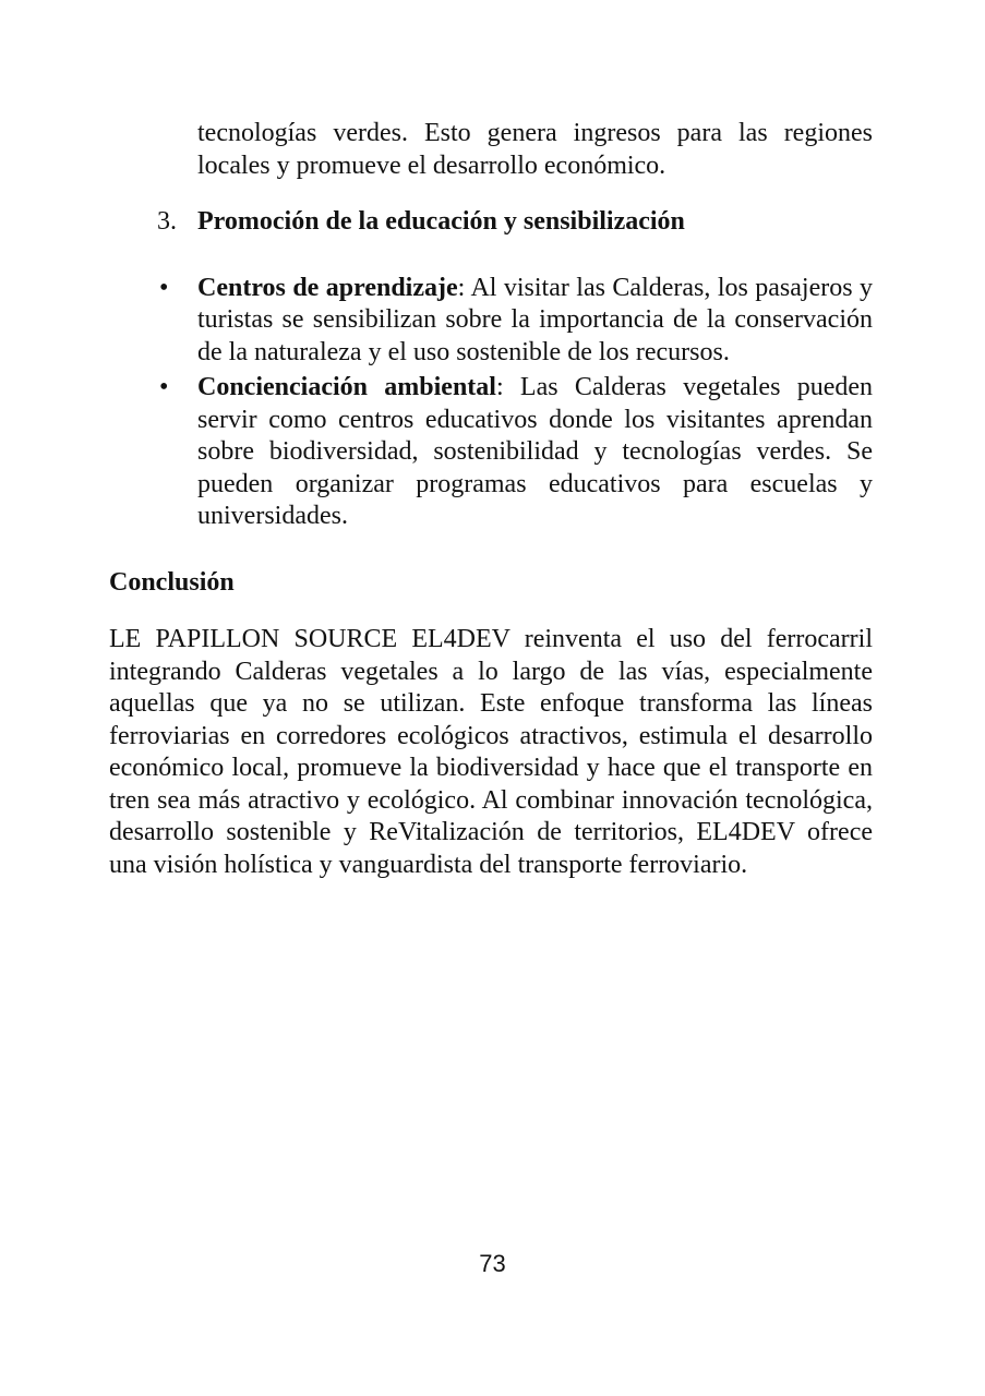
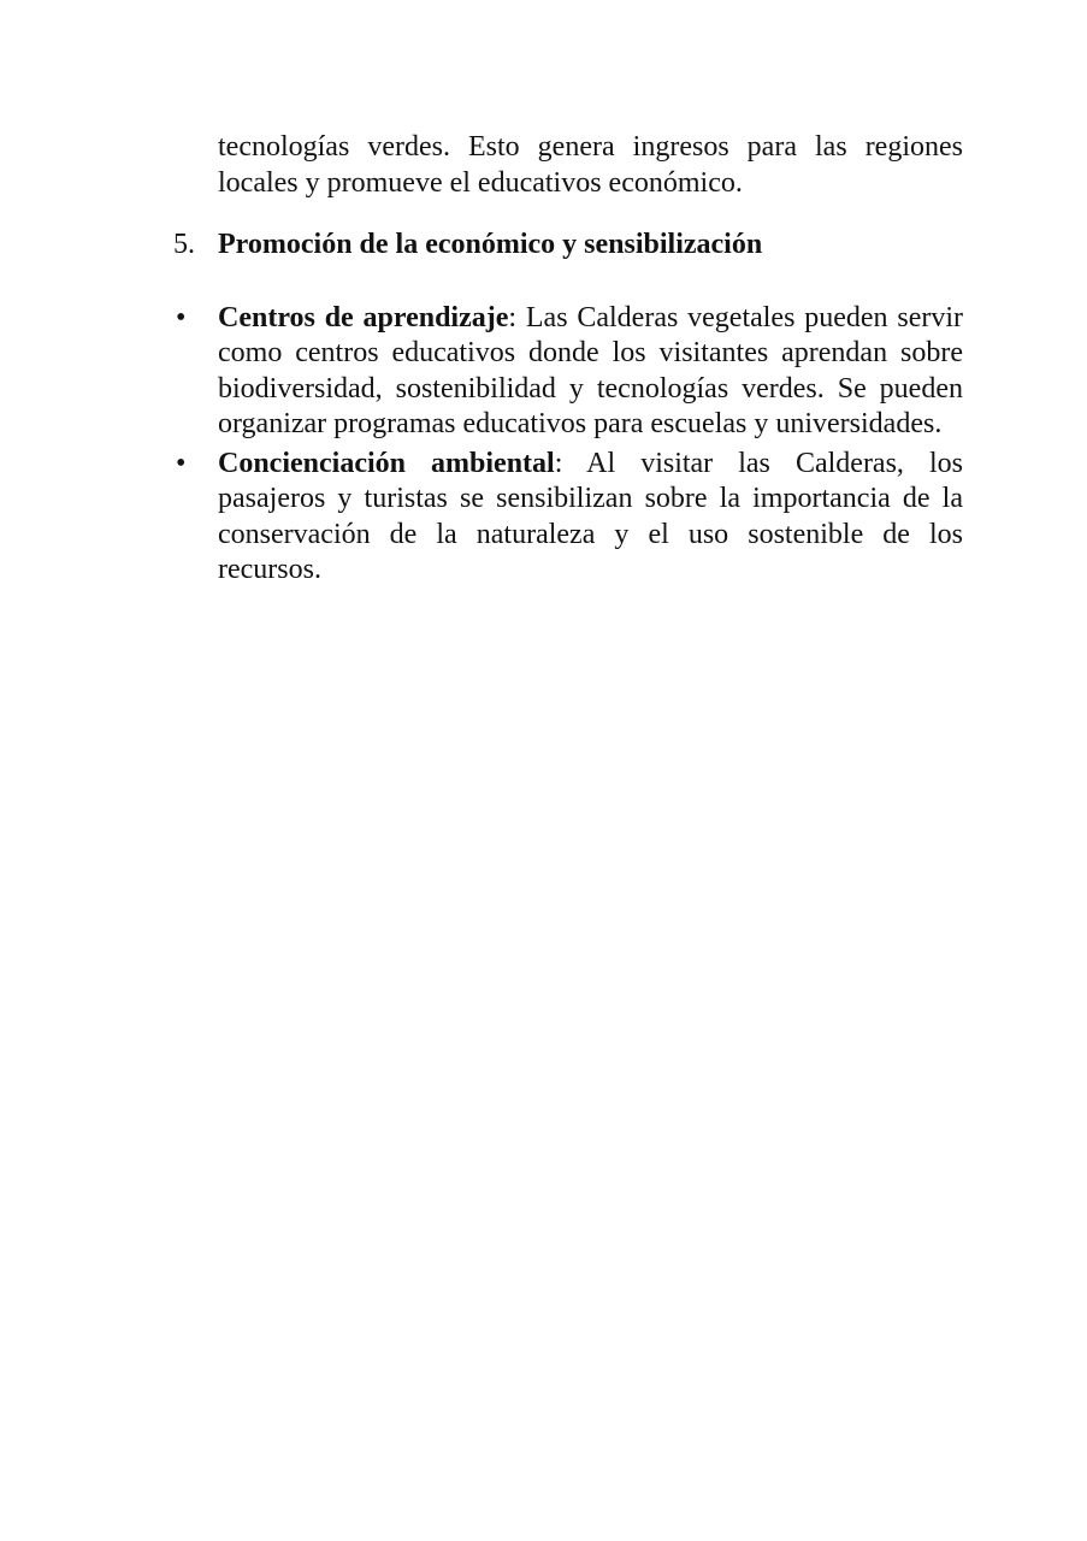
- tecnologías verdes. Esto genera ingresos para las regiones locales y promueve el desarrollo económico.
+ tecnologías verdes. Esto genera ingresos para las regiones locales y promueve el educativos económico.
- 3.
+ 5.
- Promoción de la educación y sensibilización
+ Promoción de la económico y sensibilización
  •
- Centros de aprendizaje: Al visitar las Calderas, los pasajeros y turistas se sensibilizan sobre la importancia de la conservación de la naturaleza y el uso sostenible de los recursos.
+ Centros de aprendizaje: Las Calderas vegetales pueden servir como centros educativos donde los visitantes aprendan sobre biodiversidad, sostenibilidad y tecnologías verdes. Se pueden organizar programas educativos para escuelas y universidades.
  •
- Concienciación ambiental: Las Calderas vegetales pueden servir como centros educativos donde los visitantes aprendan sobre biodiversidad, sostenibilidad y tecnologías verdes. Se pueden organizar programas educativos para escuelas y universidades.
+ Concienciación ambiental: Al visitar las Calderas, los pasajeros y turistas se sensibilizan sobre la importancia de la conservación de la naturaleza y el uso sostenible de los recursos.
- Conclusión
- LE PAPILLON SOURCE EL4DEV reinventa el uso del ferrocarril integrando Calderas vegetales a lo largo de las vías, especialmente aquellas que ya no se utilizan. Este enfoque transforma las líneas ferroviarias en corredores ecológicos atractivos, estimula el desarrollo económico local, promueve la biodiversidad y hace que el transporte en tren sea más atractivo y ecológico. Al combinar innovación tecnológica, desarrollo sostenible y ReVitalización de territorios, EL4DEV ofrece una visión holística y vanguardista del transporte ferroviario.
- 73
